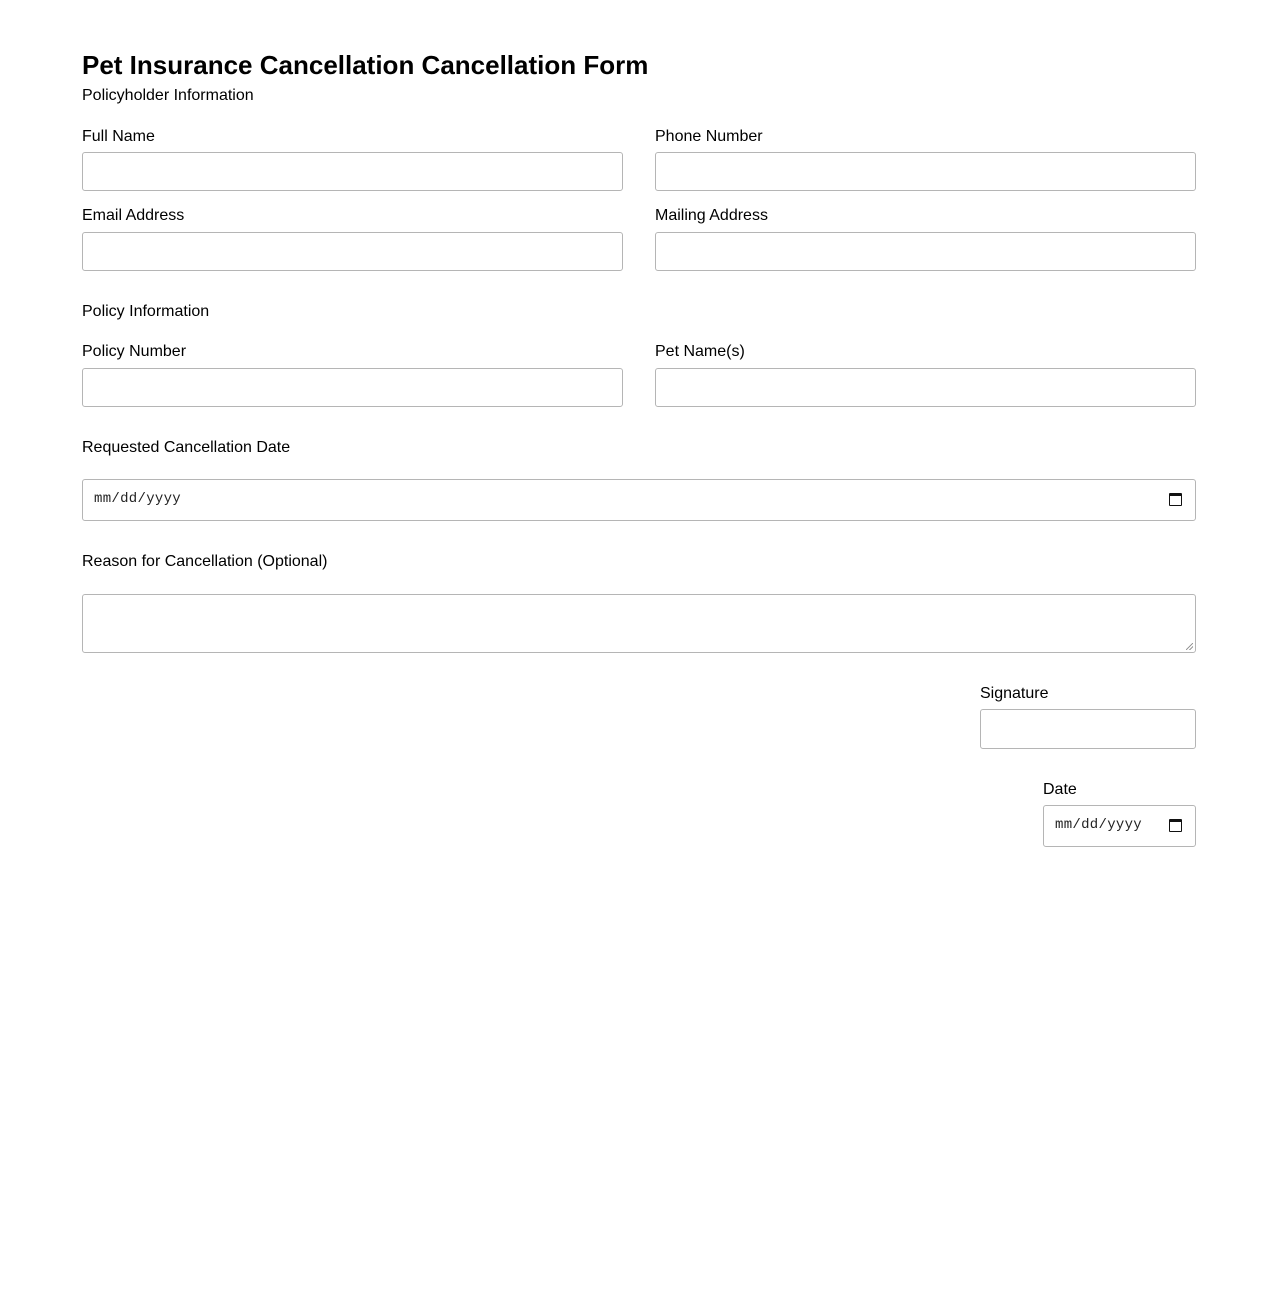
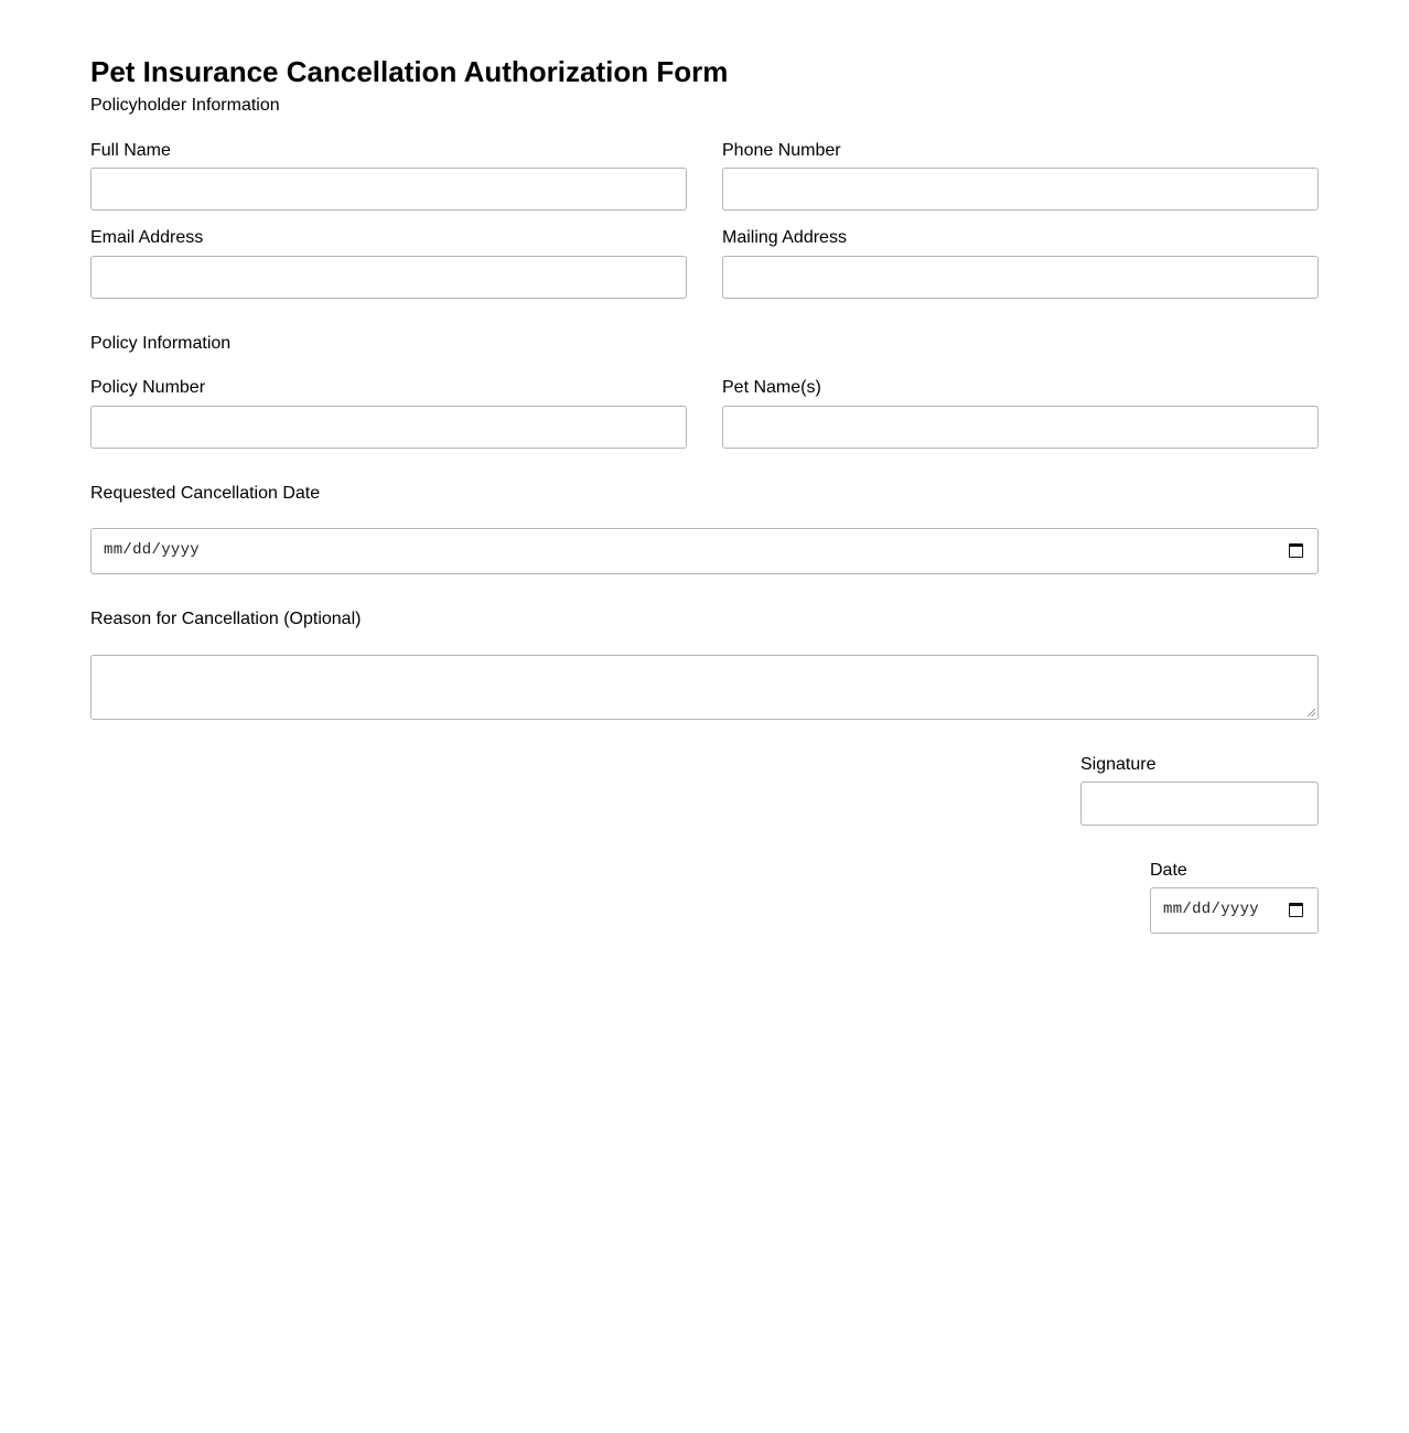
- Pet Insurance Cancellation Cancellation Form
+ Pet Insurance Cancellation Authorization Form
  Policyholder Information
  Full Name
  Phone Number
  Email Address
  Mailing Address
  Policy Information
  Policy Number
  Pet Name(s)
  Requested Cancellation Date
  mm/dd/yyyy
  Reason for Cancellation (Optional)
  Signature
  Date
  mm/dd/yyyy
